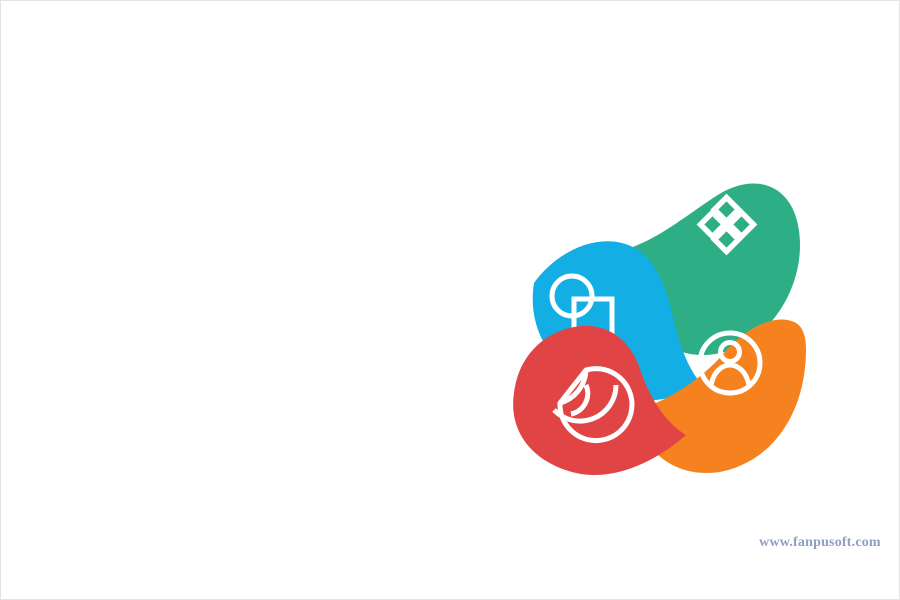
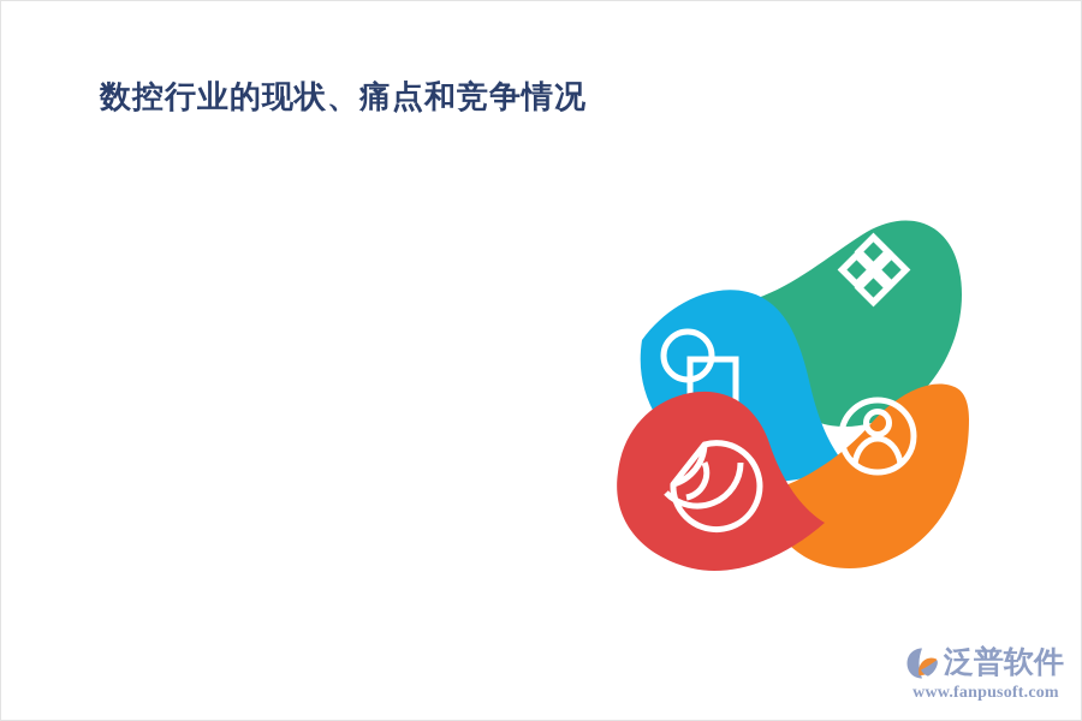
+ 数控行业的现状、痛点和竞争情况
+ 泛普软件
  www.fanpusoft.com
